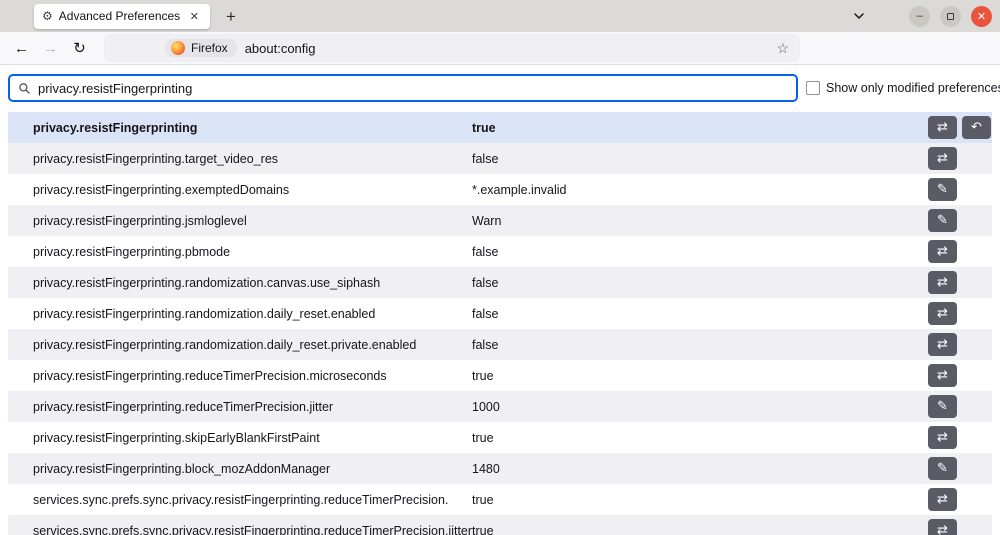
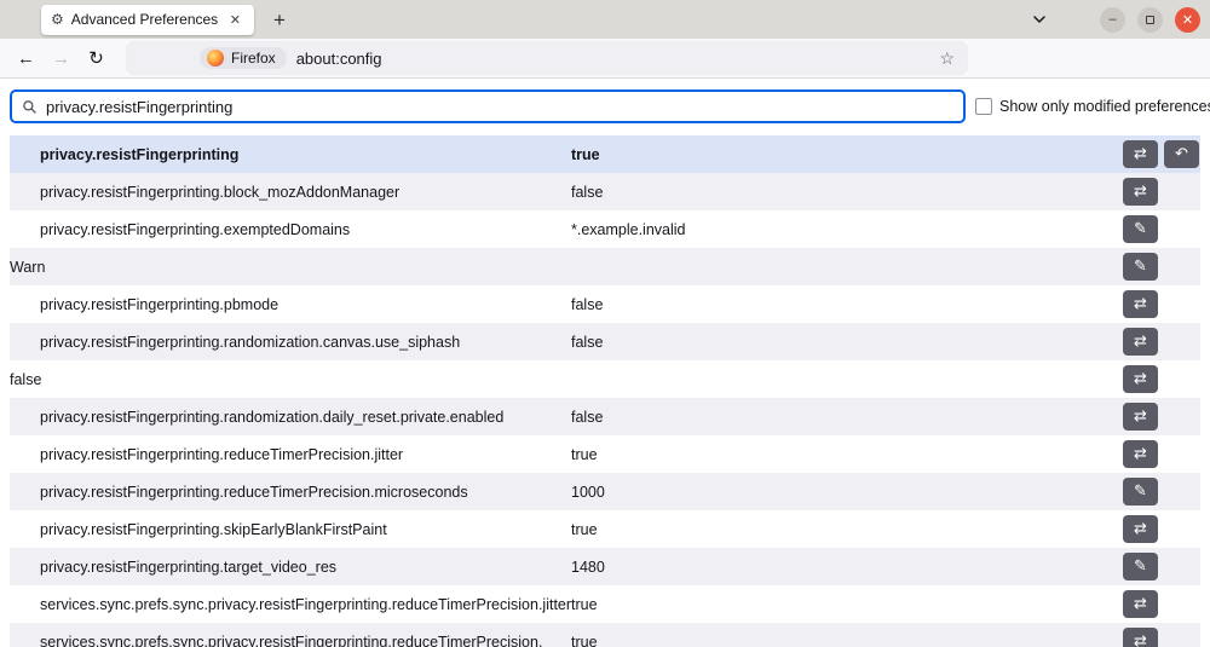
  ⚙
  Advanced Preferences
  ✕
  +
  –
  ✕
  ←
  →
  ↻
  Firefox
  about:config
  ☆
  privacy.resistFingerprinting
  Show only modified preference
  privacy.resistFingerprinting
  true
  ⇄
  ↶
- privacy.resistFingerprinting.target_video_res
+ privacy.resistFingerprinting.block_mozAddonManager
  false
  ⇄
  privacy.resistFingerprinting.exemptedDomains
  *.example.invalid
  ✎
- privacy.resistFingerprinting.jsmloglevel
  Warn
  ✎
  privacy.resistFingerprinting.pbmode
  false
  ⇄
  privacy.resistFingerprinting.randomization.canvas.use_siphash
  false
  ⇄
- privacy.resistFingerprinting.randomization.daily_reset.enabled
  false
  ⇄
  privacy.resistFingerprinting.randomization.daily_reset.private.enabled
  false
  ⇄
- privacy.resistFingerprinting.reduceTimerPrecision.microseconds
+ privacy.resistFingerprinting.reduceTimerPrecision.jitter
  true
  ⇄
- privacy.resistFingerprinting.reduceTimerPrecision.jitter
+ privacy.resistFingerprinting.reduceTimerPrecision.microseconds
  1000
  ✎
  privacy.resistFingerprinting.skipEarlyBlankFirstPaint
  true
  ⇄
- privacy.resistFingerprinting.block_mozAddonManager
+ privacy.resistFingerprinting.target_video_res
  1480
  ✎
- services.sync.prefs.sync.privacy.resistFingerprinting.reduceTimerPrecision.
+ services.sync.prefs.sync.privacy.resistFingerprinting.reduceTimerPrecision.jitter
  true
  ⇄
- services.sync.prefs.sync.privacy.resistFingerprinting.reduceTimerPrecision.jitter
+ services.sync.prefs.sync.privacy.resistFingerprinting.reduceTimerPrecision.
  true
  ⇄
